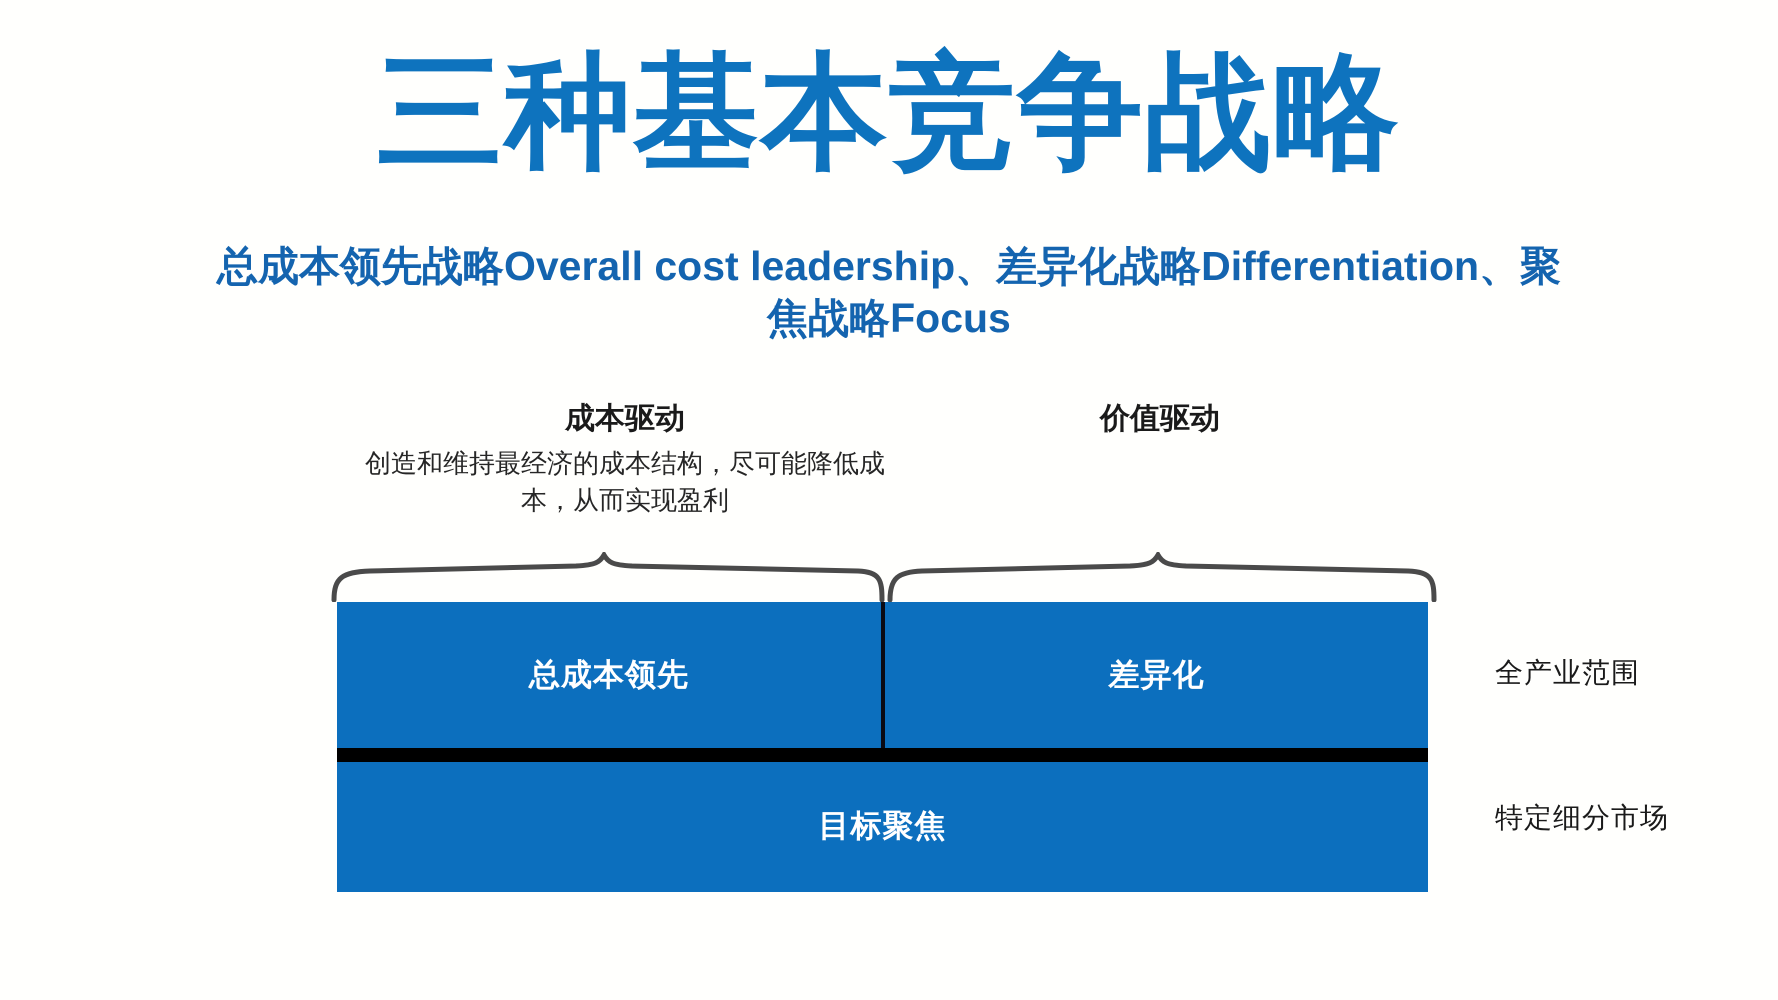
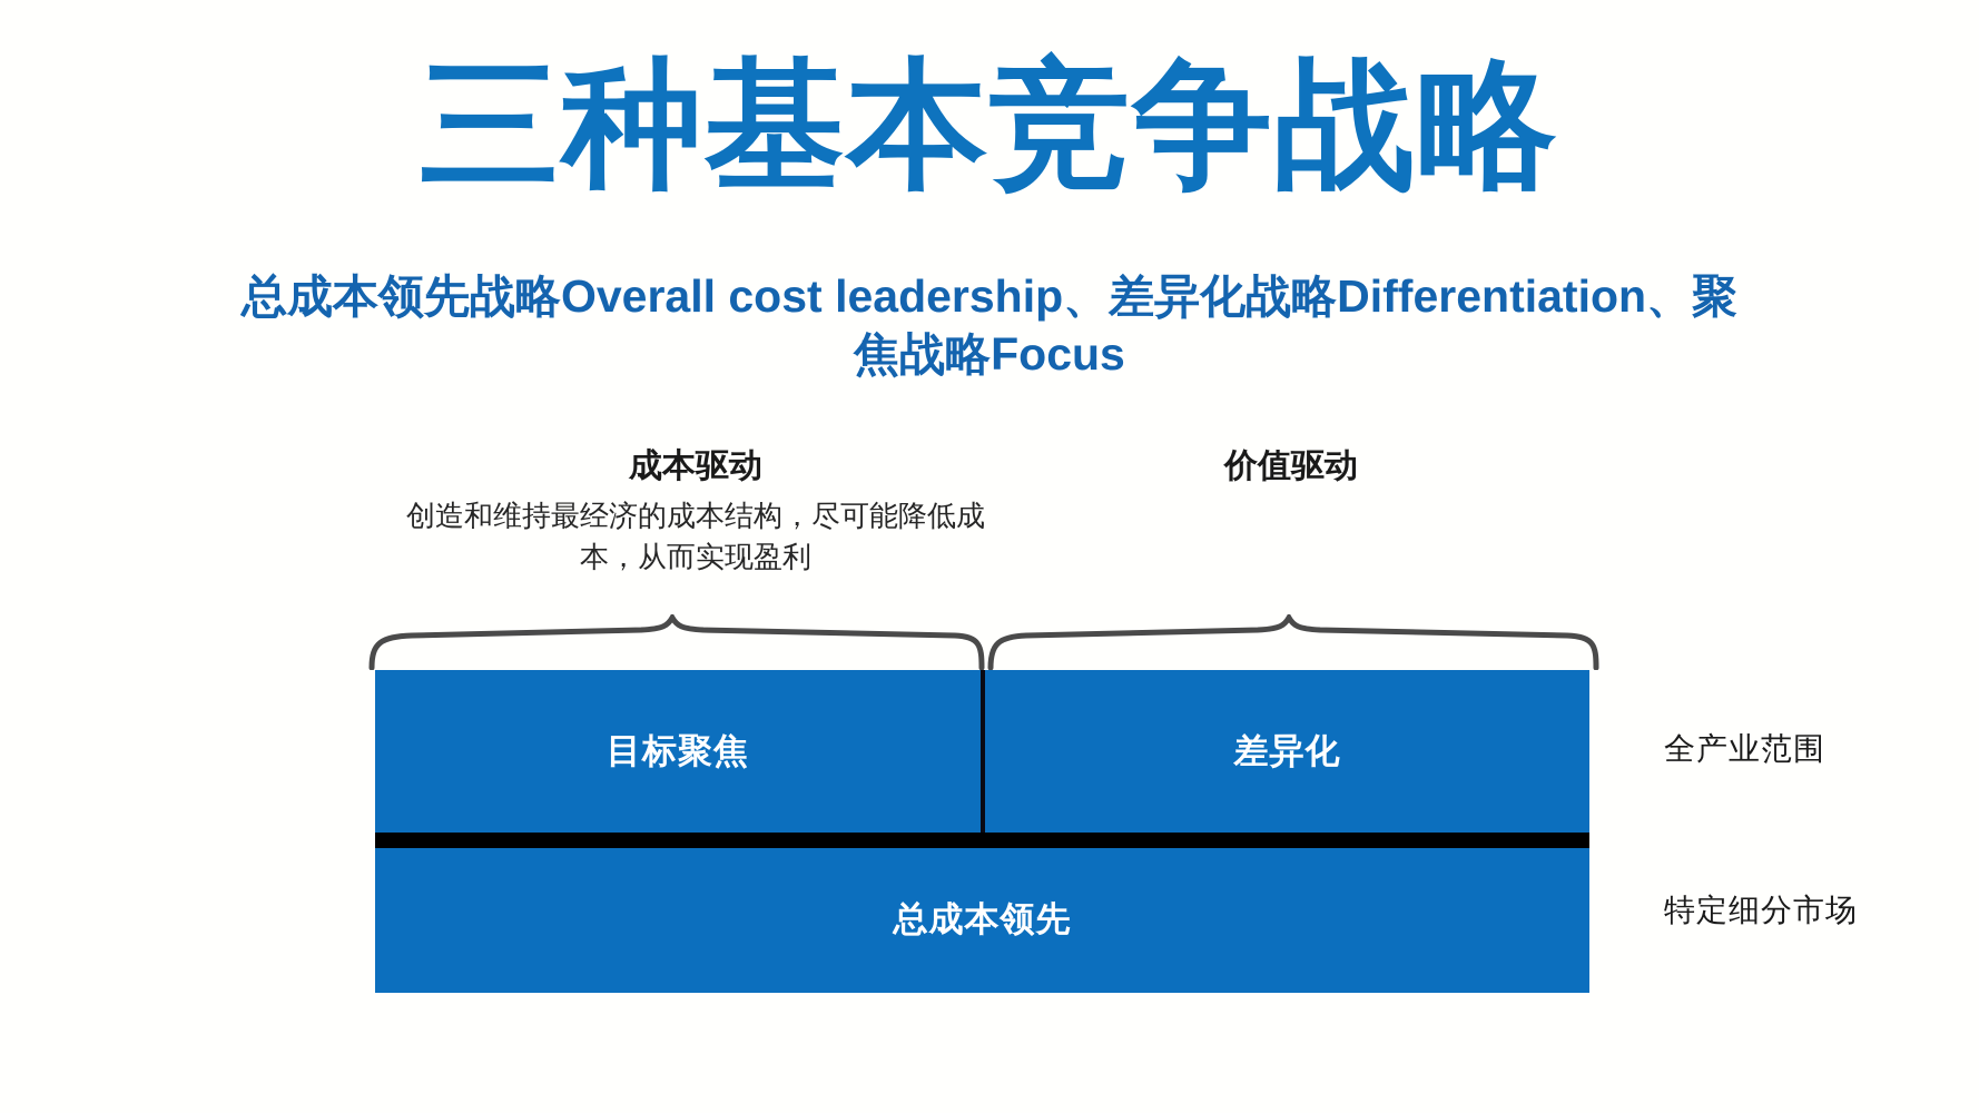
  三种基本竞争战略
  总成本领先战略Overall cost leadership、差异化战略Differentiation、聚焦战略Focus
  成本驱动
  创造和维持最经济的成本结构，尽可能降低成本，从而实现盈利
  价值驱动
- 总成本领先
+ 目标聚焦
  差异化
- 目标聚焦
+ 总成本领先
  全产业范围
  特定细分市场
